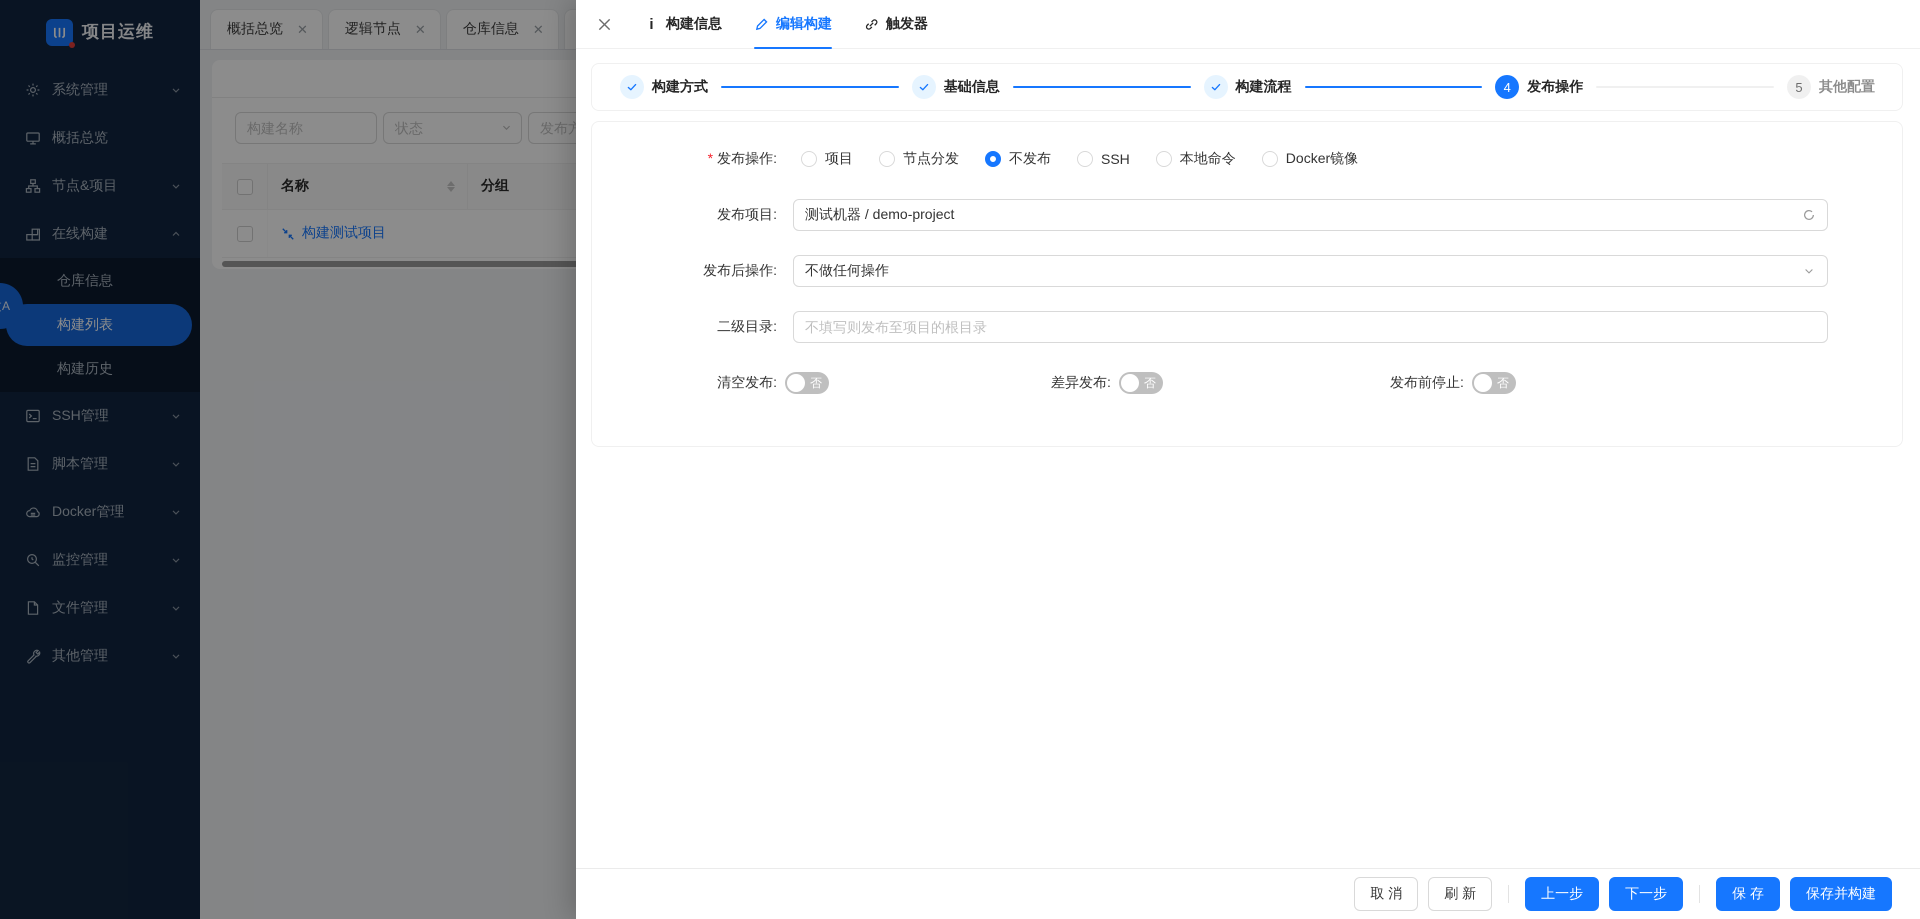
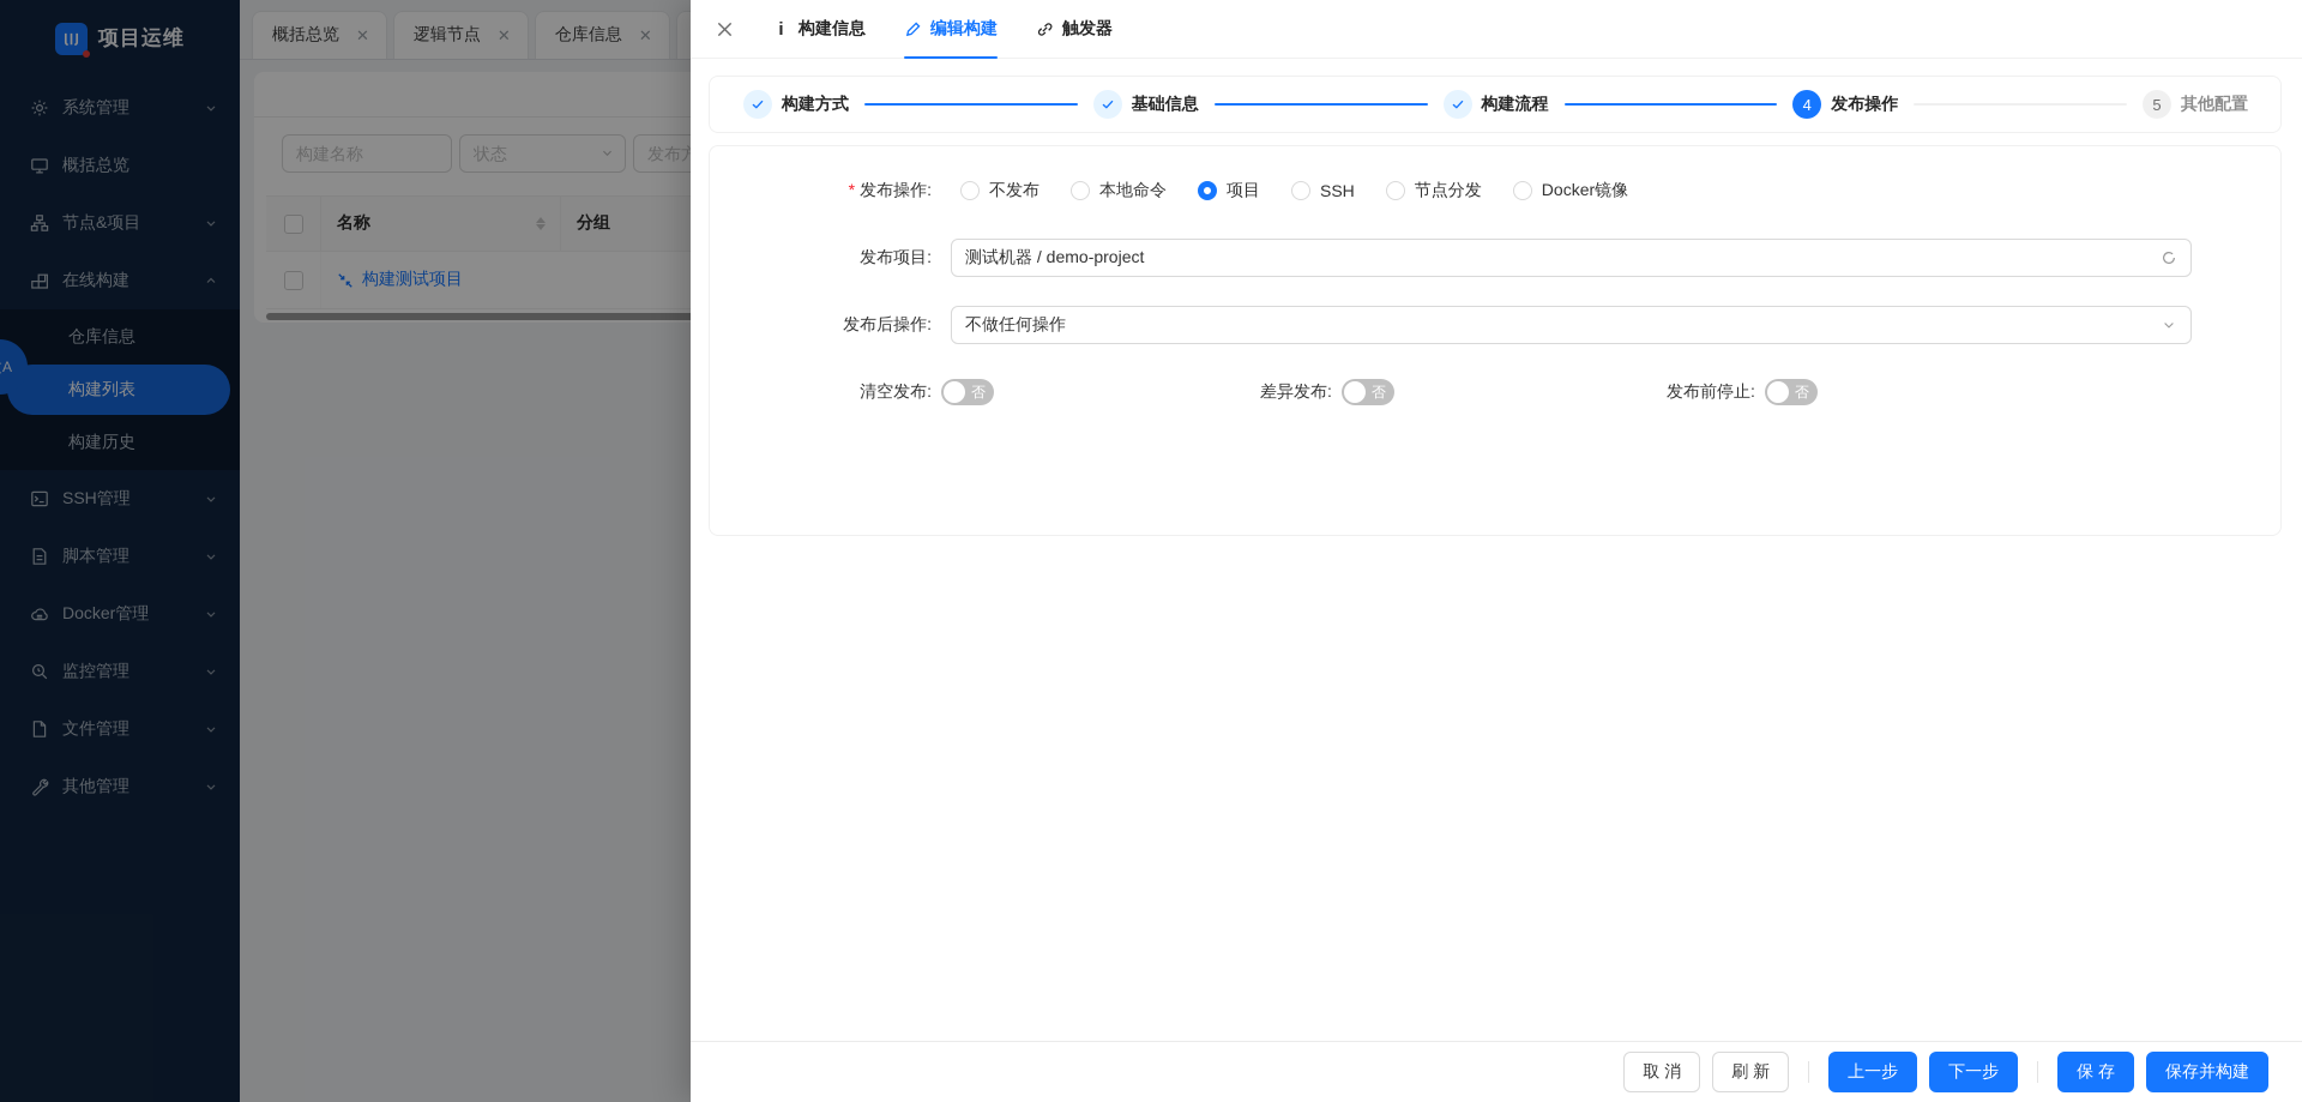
  项目运维
  系统管理
  概括总览
  节点&项目
  在线构建
  仓库信息
  构建列表
  构建历史
  SSH管理
  脚本管理
  Docker管理
  监控管理
  文件管理
  其他管理
  概括总览
  ✕
  逻辑节点
  ✕
  仓库信息
  ✕
  构建名称
  状态
  发布方
  名称
  分组
  构建测试项目
  i
  构建信息
  编辑构建
  触发器
  构建方式
  基础信息
  构建流程
  4
  发布操作
  5
  其他配置
  * 发布操作:
- 项目
+ 不发布
- 节点分发
+ 本地命令
- 不发布
+ 项目
  SSH
- 本地命令
+ 节点分发
  Docker镜像
  发布项目:
  测试机器 / demo-project
  发布后操作:
  不做任何操作
- 二级目录:
- 不填写则发布至项目的根目录
  清空发布:
  否
  差异发布:
  否
  发布前停止:
  否
  取 消
  刷 新
  上一步
  下一步
  保 存
  保存并构建
